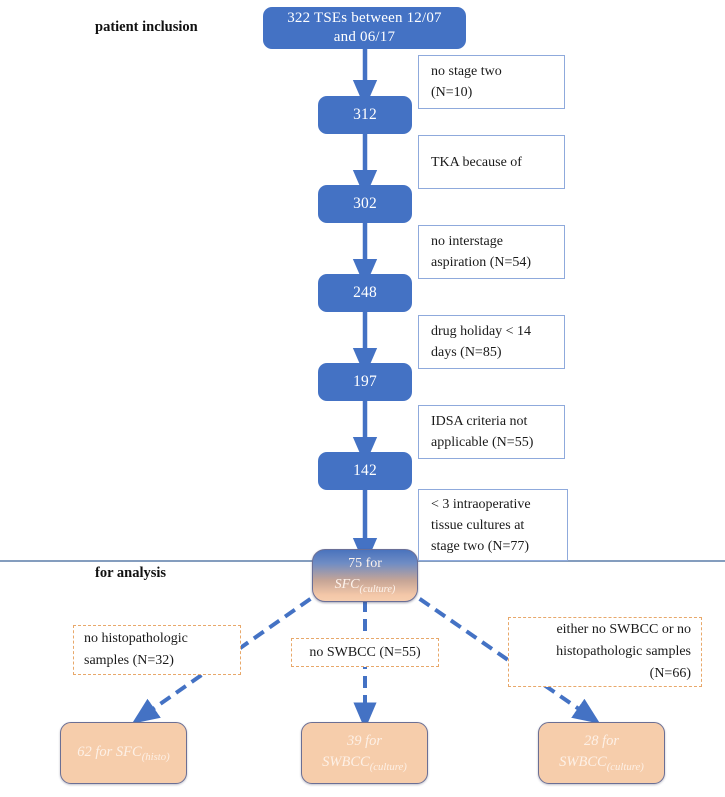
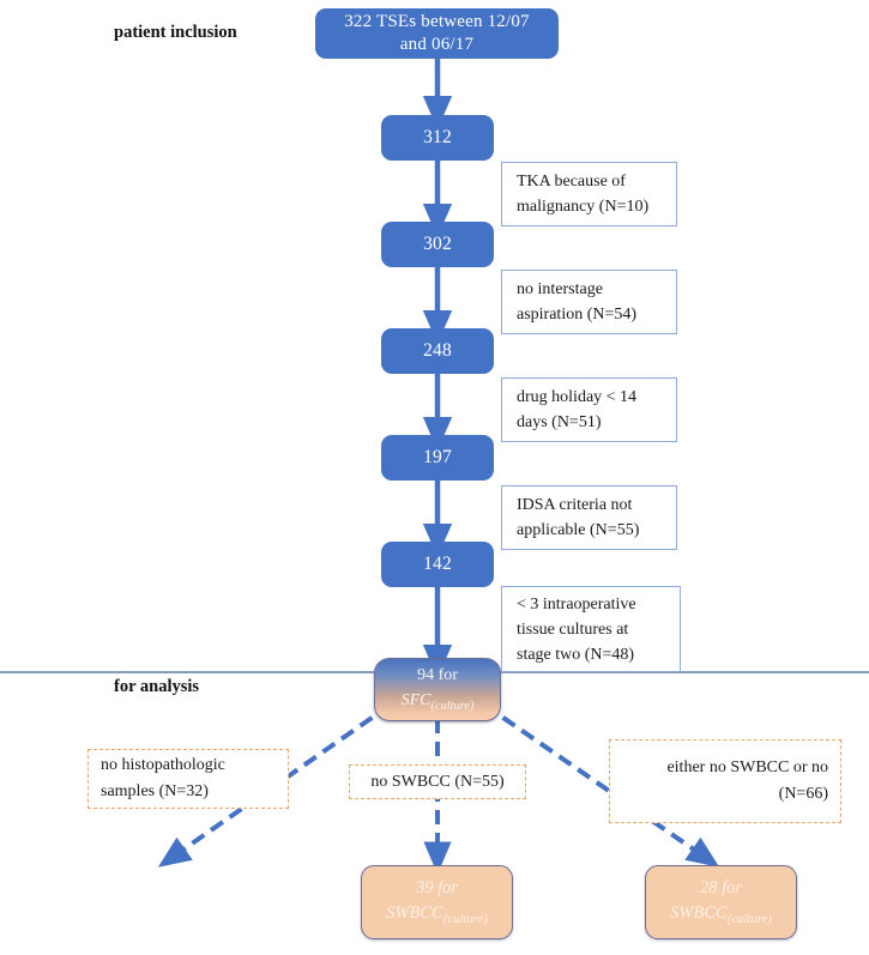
  patient inclusion
  for analysis
  322 TSEs between 12/07
  and 06/17
  312
  302
  248
  197
  142
- 75 for
+ 94 for
  SFC(culture)
- no stage two
- (N=10)
  TKA because of
+ malignancy (N=10)
  no interstage
  aspiration (N=54)
  drug holiday < 14
- days (N=85)
+ days (N=51)
  IDSA criteria not
  applicable (N=55)
  < 3 intraoperative
  tissue cultures at
- stage two (N=77)
+ stage two (N=48)
  no histopathologic
  samples (N=32)
  no SWBCC (N=55)
  either no SWBCC or no
- histopathologic samples
  (N=66)
- 62 for SFC(histo)
  39 for
  SWBCC(culture)
  28 for
  SWBCC(culture)
